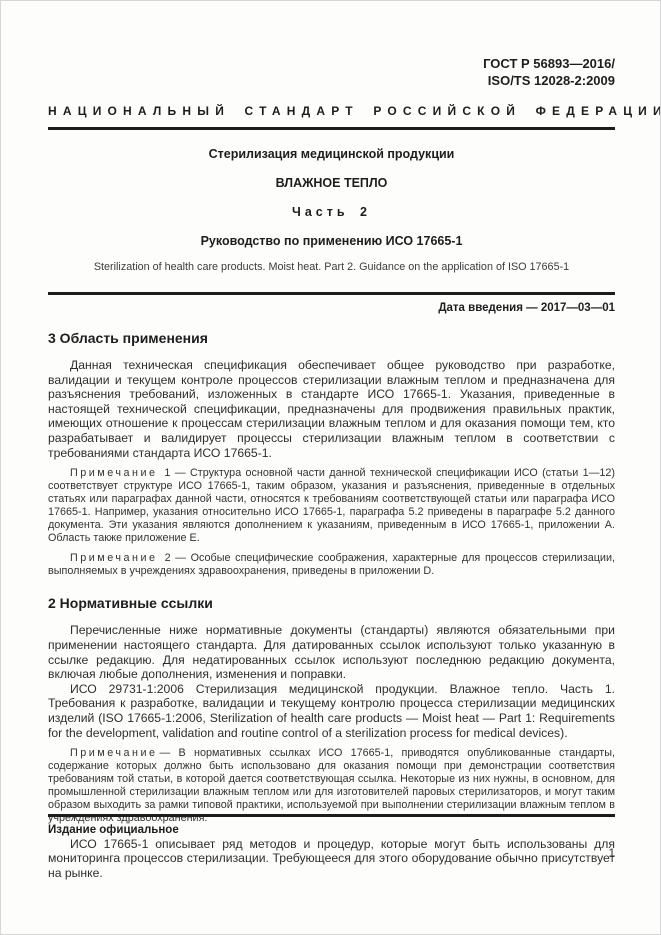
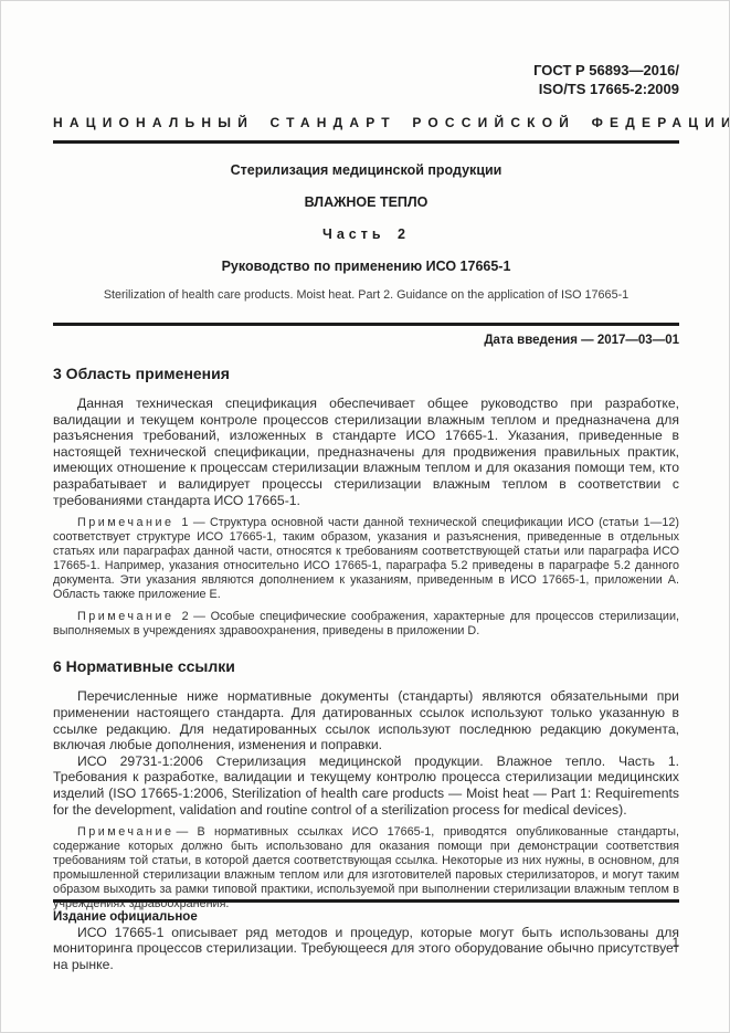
  ГОСТ Р 56893—2016/
- ISO/TS 12028-2:2009
+ ISO/TS 17665-2:2009
  НАЦИОНАЛЬНЫЙ СТАНДАРТ РОССИЙСКОЙ ФЕДЕРАЦИ
  Стерилизация медицинской продукции
  ВЛАЖНОЕ ТЕПЛО
  Часть 2
  Руководство по применению ИСО 17665-1
  Sterilization of health care products. Moist heat. Part 2. Guidance on the application of ISO 17665-1
  Дата введения — 2017—03—01
  3 Область применения
  Данная техническая спецификация обеспечивает общее руководство при разработке, валидации и текущем контроле процессов стерилизации влажным теплом и предназначена для разъяснения требований, изложенных в стандарте ИСО 17665-1. Указания, приведенные в настоящей технической спецификации, предназначены для продвижения правильных практик, имеющих отношение к процессам стерилизации влажным теплом и для оказания помощи тем, кто разрабатывает и валидирует процессы стерилизации влажным теплом в соответствии с требованиями стандарта ИСО 17665-1.
  Примечание 1 — Структура основной части данной технической спецификации ИСО (статьи 1—12) соответствует структуре ИСО 17665-1, таким образом, указания и разъяснения, приведенные в отдельных статьях или параграфах данной части, относятся к требованиям соответствующей статьи или параграфа ИСО 17665-1. Например, указания относительно ИСО 17665-1, параграфа 5.2 приведены в параграфе 5.2 данного документа. Эти указания являются дополнением к указаниям, приведенным в ИСО 17665-1, приложении А. Область также приложение Е.
  Примечание 2 — Особые специфические соображения, характерные для процессов стерилизации, выполняемых в учреждениях здравоохранения, приведены в приложении D.
- 2 Нормативные ссылки
+ 6 Нормативные ссылки
  Перечисленные ниже нормативные документы (стандарты) являются обязательными при применении настоящего стандарта. Для датированных ссылок используют только указанную в ссылке редакцию. Для недатированных ссылок используют последнюю редакцию документа, включая любые дополнения, изменения и поправки.
  ИСО 29731-1:2006 Стерилизация медицинской продукции. Влажное тепло. Часть 1. Требования к разработке, валидации и текущему контролю процесса стерилизации медицинских изделий (ISO 17665-1:2006, Sterilization of health care products — Moist heat — Part 1: Requirements for the development, validation and routine control of a sterilization process for medical devices).
  Примечание — В нормативных ссылках ИСО 17665-1, приводятся опубликованные стандарты, содержание которых должно быть использовано для оказания помощи при демонстрации соответствия требованиям той статьи, в которой дается соответствующая ссылка. Некоторые из них нужны, в основном, для промышленной стерилизации влажным теплом или для изготовителей паровых стерилизаторов, и могут таким образом выходить за рамки типовой практики, используемой при выполнении стерилизации влажным теплом в учреждениях здравоохранения.
  ИСО 17665-1 описывает ряд методов и процедур, которые могут быть использованы для мониторинга процессов стерилизации. Требующееся для этого оборудование обычно присутствует на рынке.
  Издание официальное
  1
